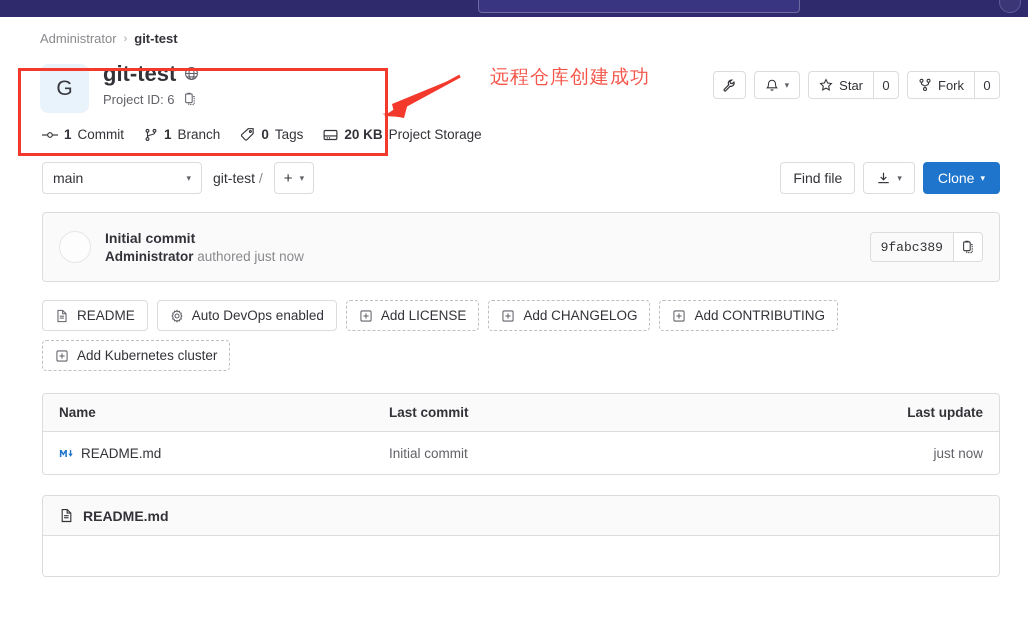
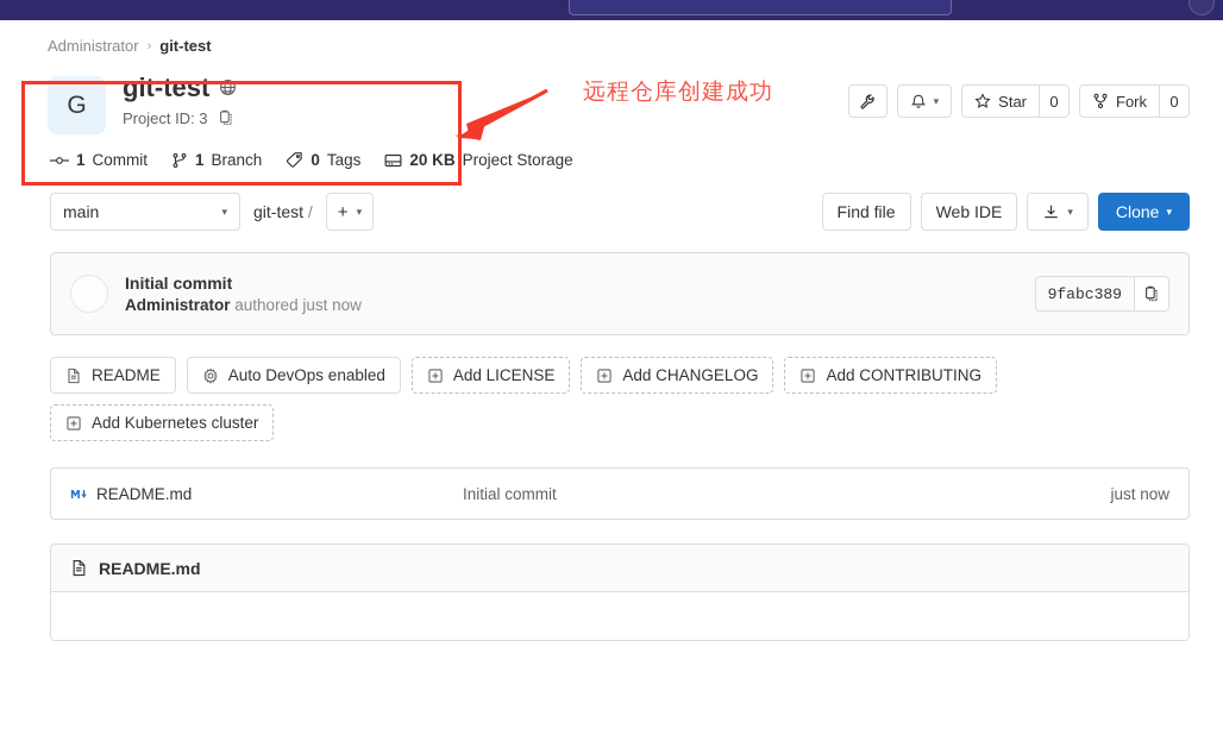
  Administrator
  ›
  git-test
  G
  git-test
- Project ID: 6
+ Project ID: 3
  ▾
  Star
  0
  Fork
  0
  远程仓库创建成功
  1
  Commit
  1
  Branch
  0
  Tags
  20 KB
  Project Storage
  main
  ▾
  git-test /
  +
  ▾
  Find file
+ Web IDE
  ▾
  Clone
  ▾
  Initial commit
  Administrator authored just now
  9fabc389
  README
  Auto DevOps enabled
  Add LICENSE
  Add CHANGELOG
  Add CONTRIBUTING
  Add Kubernetes cluster
- Name
- Last commit
- Last update
  README.md
  Initial commit
  just now
  README.md
